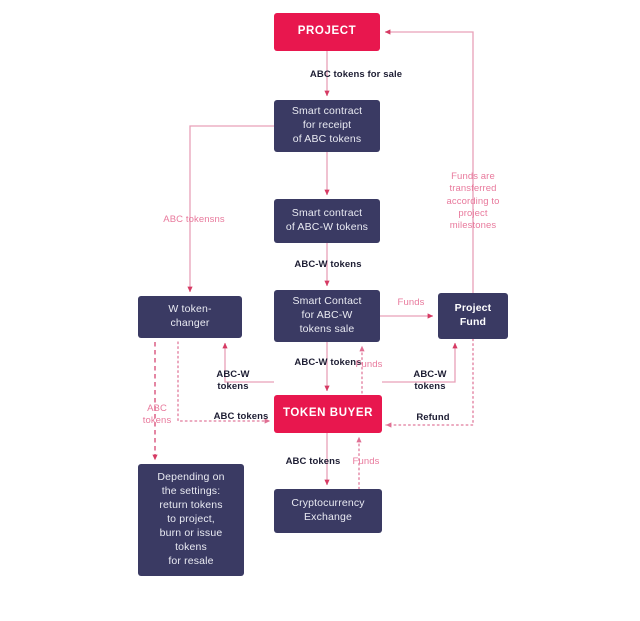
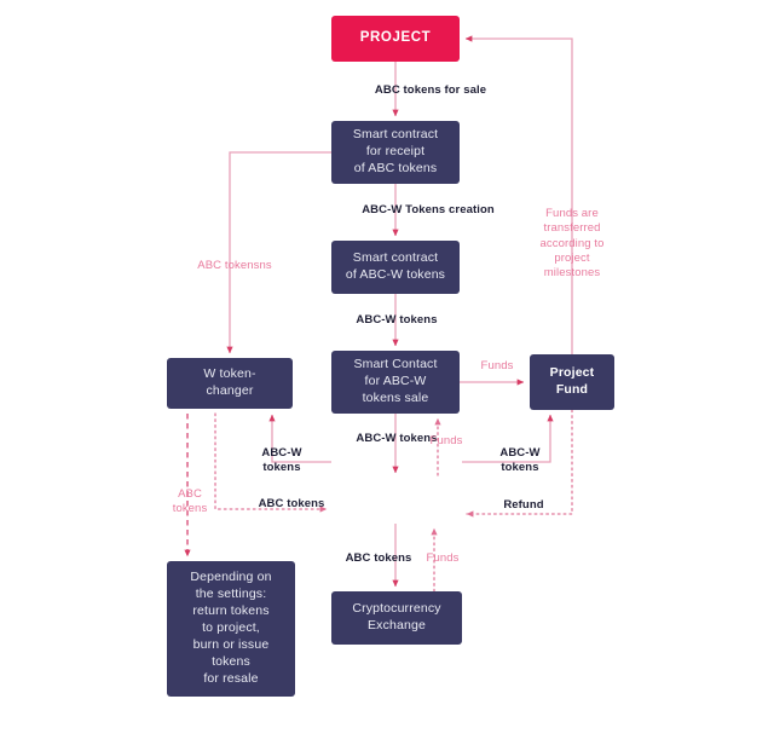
  PROJECT
  Smart contract
  for receipt
  of ABC tokens
  Smart contract
  of ABC-W tokens
  W token-
  changer
  Smart Contact
  for ABC-W
  tokens sale
  Project
  Fund
- TOKEN BUYER
  Depending on
  the settings:
  return tokens
  to project,
  burn or issue
  tokens
  for resale
  Cryptocurrency
  Exchange
  ABC tokens for sale
+ ABC-W Tokens creation
  ABC-W tokens
  ABC tokensns
  Funds are
  transferred
  according to
  project
  milestones
  Funds
  ABC-W tokens
  ABC-W
  tokens
  Funds
  ABC-W
  tokens
  ABC tokens
  Refund
  ABC
  tokens
  ABC tokens
  Funds
